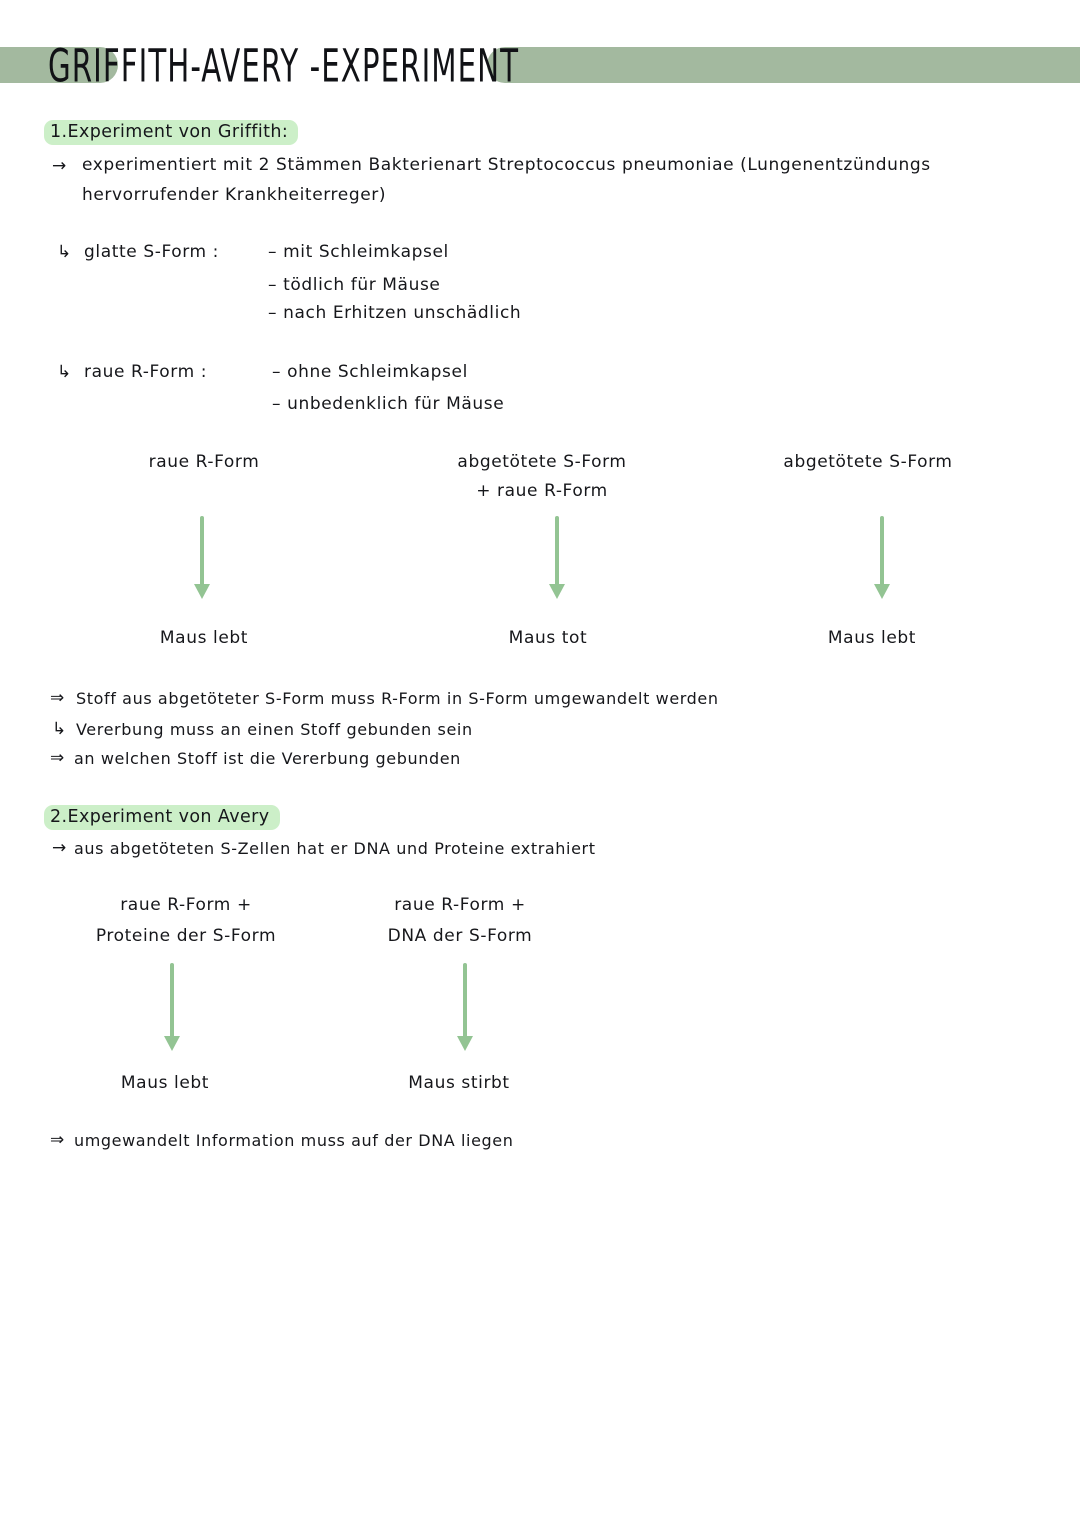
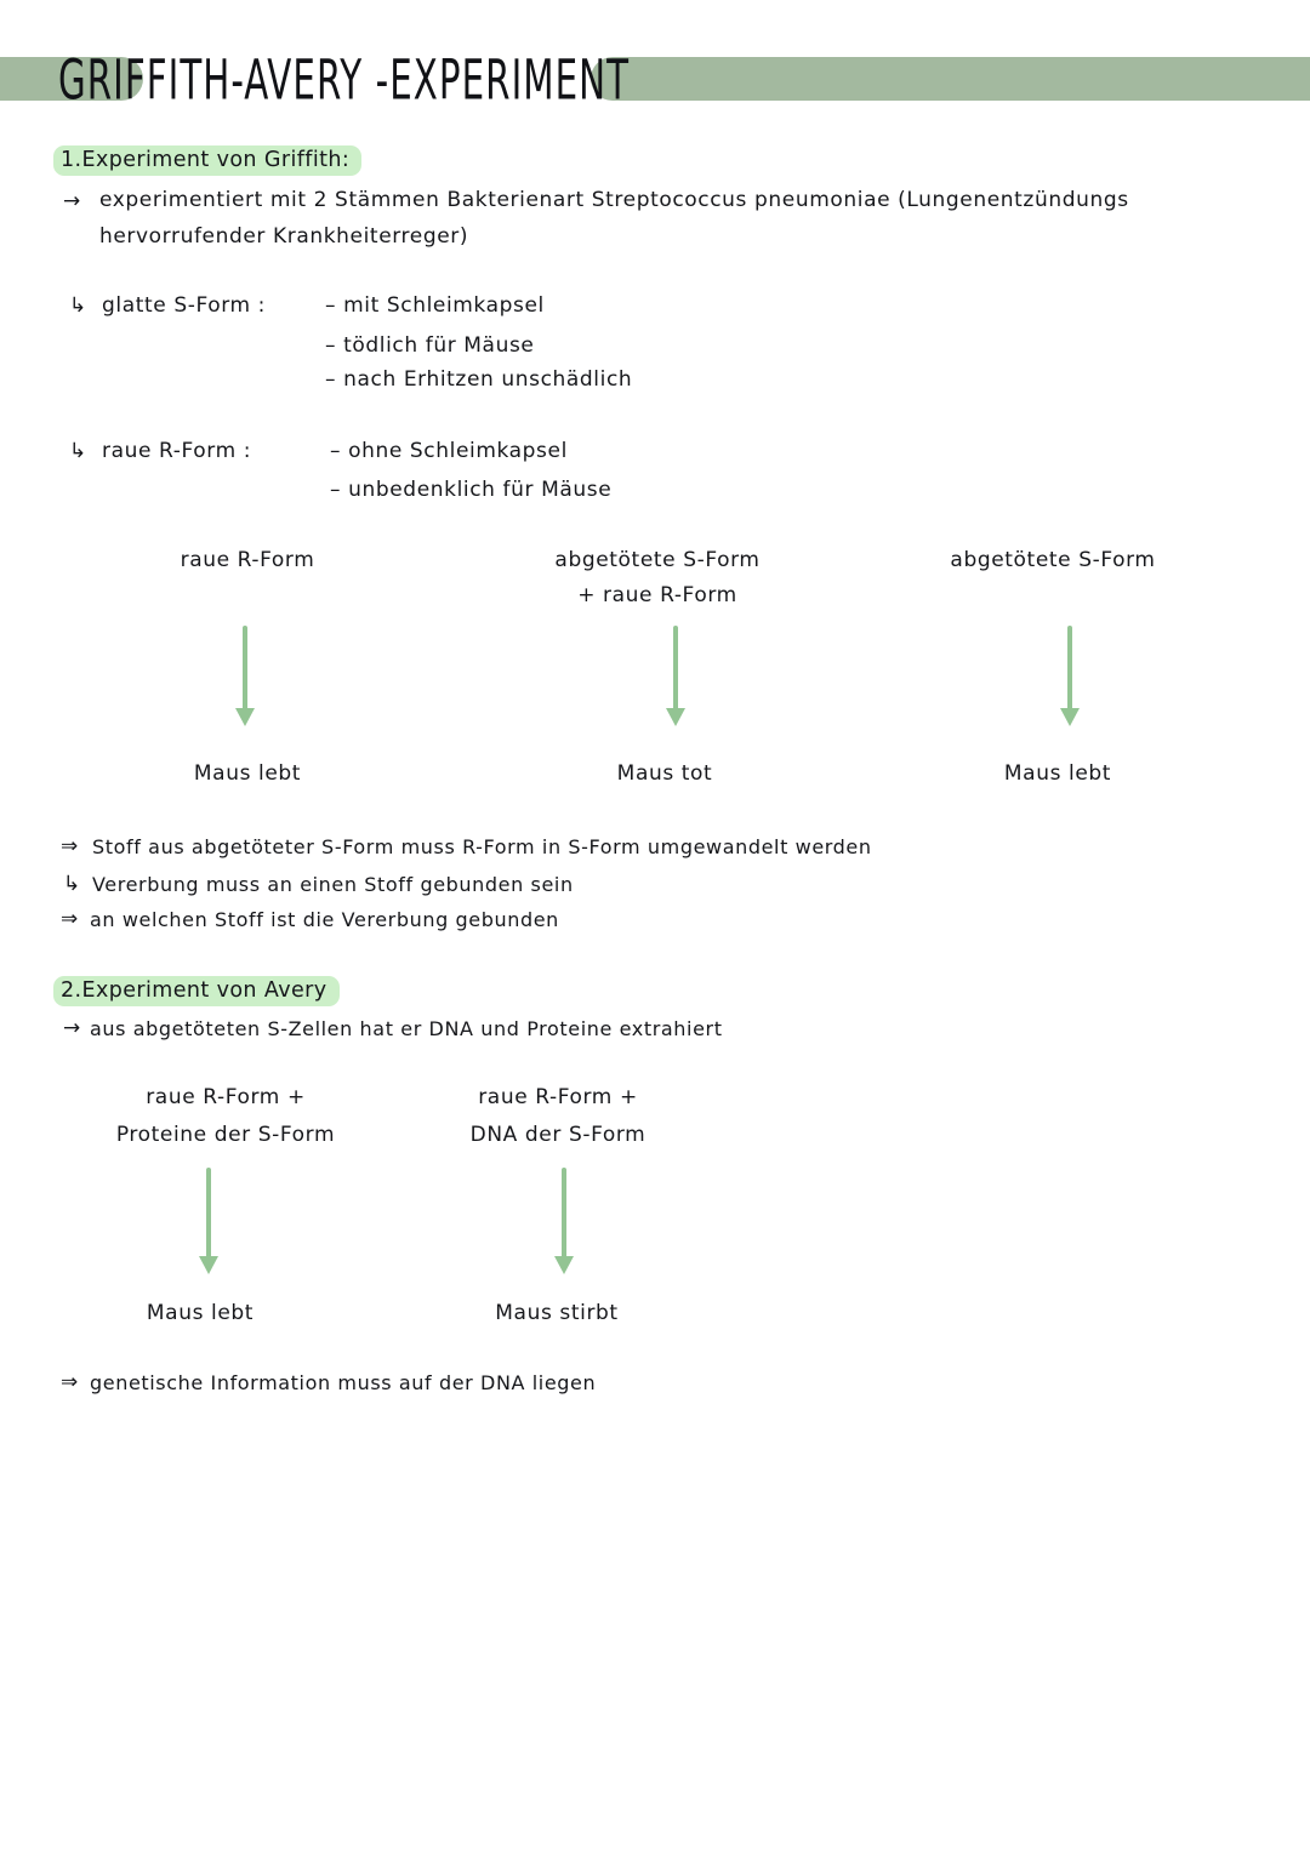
  GRIFFITH-AVERY -EXPERIMENT
  1.Experiment von Griffith:
  →
  experimentiert mit 2 Stämmen Bakterienart Streptococcus pneumoniae (Lungenentzündungs
  hervorrufender Krankheiterreger)
  ↳
  glatte S-Form :
  – mit Schleimkapsel
  – tödlich für Mäuse
  – nach Erhitzen unschädlich
  ↳
  raue R-Form :
  – ohne Schleimkapsel
  – unbedenklich für Mäuse
  raue R-Form
  Maus lebt
  abgetötete S-Form
  + raue R-Form
  Maus tot
  abgetötete S-Form
  Maus lebt
  ⇒
  Stoff aus abgetöteter S-Form muss R-Form in S-Form umgewandelt werden
  ↳
  Vererbung muss an einen Stoff gebunden sein
  ⇒
  an welchen Stoff ist die Vererbung gebunden
  2.Experiment von Avery
  →
  aus abgetöteten S-Zellen hat er DNA und Proteine extrahiert
  raue R-Form +
  Proteine der S-Form
  Maus lebt
  raue R-Form +
  DNA der S-Form
  Maus stirbt
  ⇒
- umgewandelt Information muss auf der DNA liegen
+ genetische Information muss auf der DNA liegen
